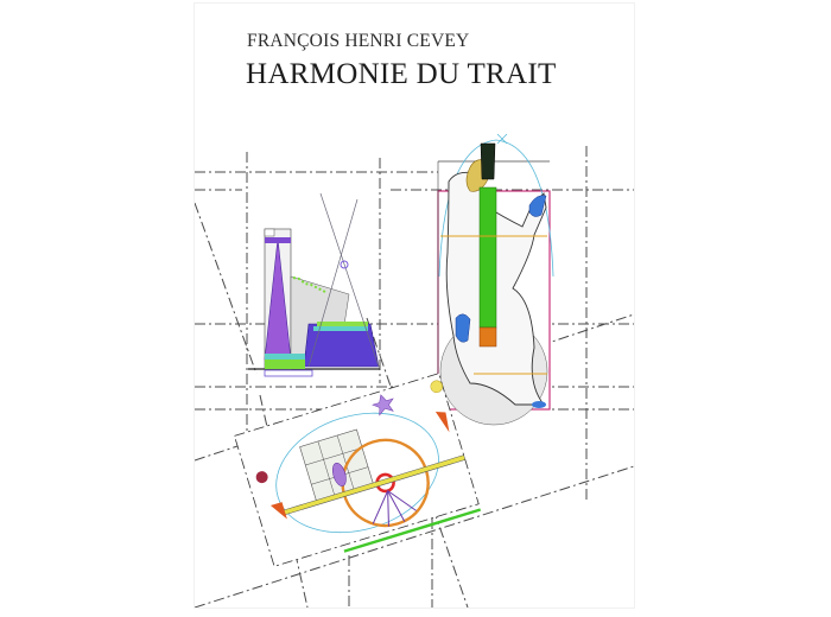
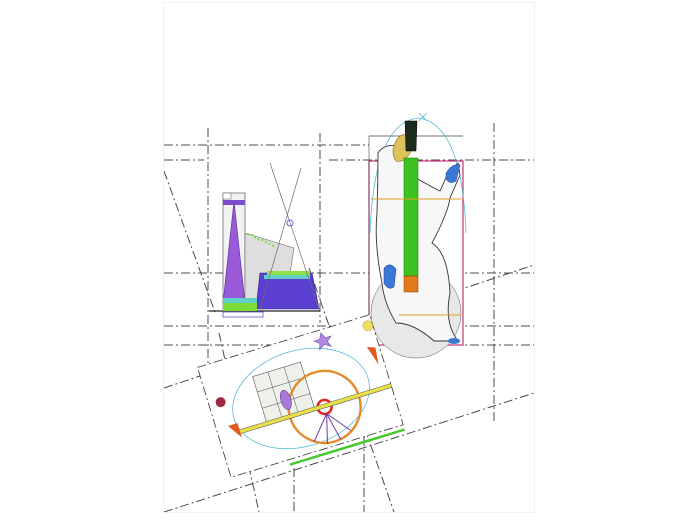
- FRANÇOIS HENRI CEVEY
- HARMONIE DU TRAIT
